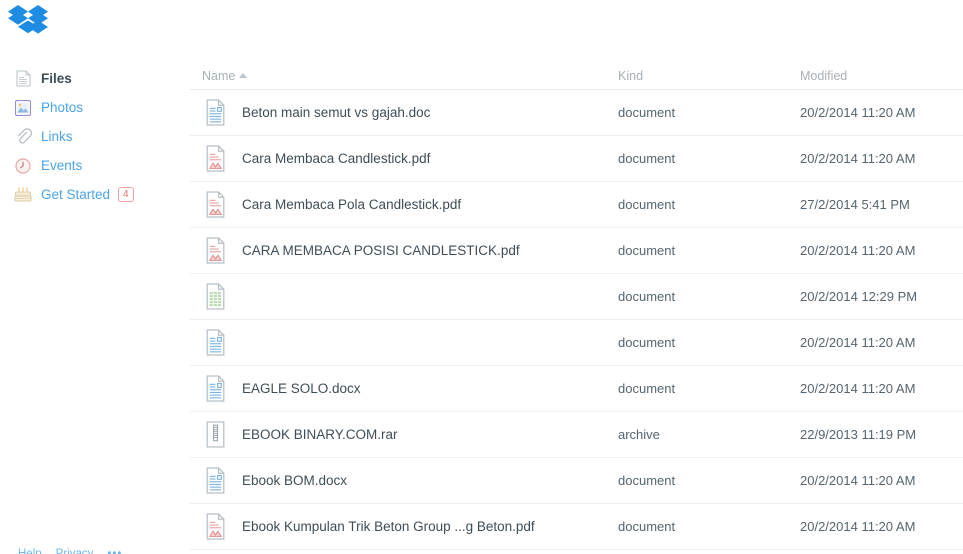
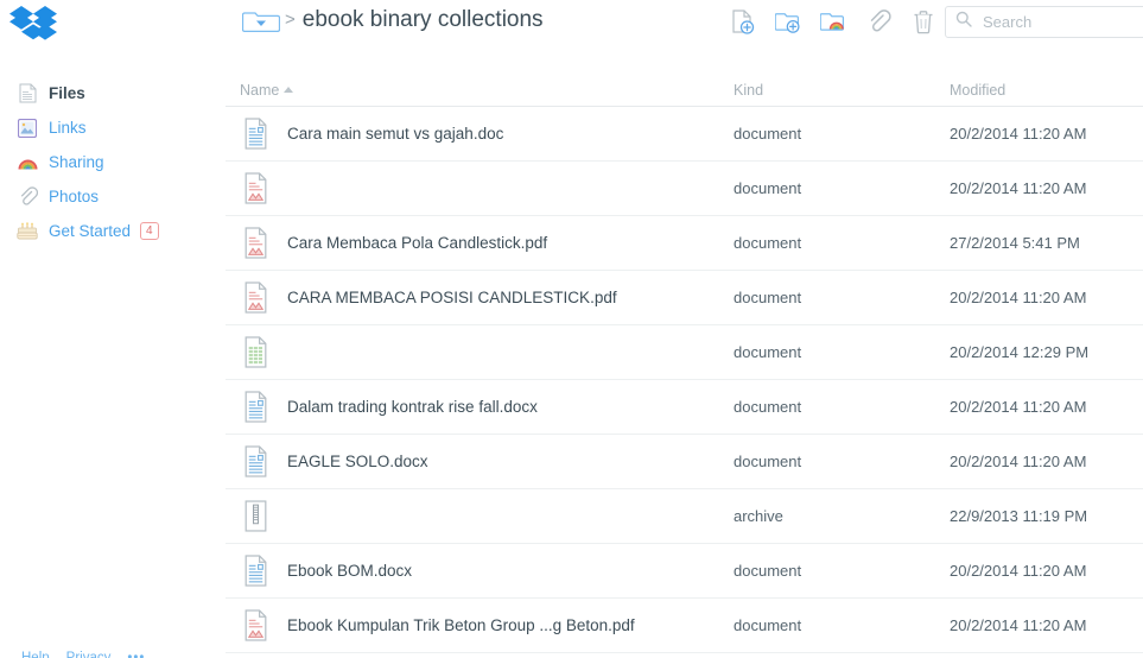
  Files
- Photos
+ Links
+ Sharing
- Links
+ Photos
- Events
  Get Started
  4
+ >
+ ebook binary collections
+ Search
  Name
  Kind
  Modified
- Beton main semut vs gajah.doc
+ Cara main semut vs gajah.doc
  document
  20/2/2014 11:20 AM
- Cara Membaca Candlestick.pdf
  document
  20/2/2014 11:20 AM
  Cara Membaca Pola Candlestick.pdf
  document
  27/2/2014 5:41 PM
  CARA MEMBACA POSISI CANDLESTICK.pdf
  document
  20/2/2014 11:20 AM
  document
  20/2/2014 12:29 PM
+ Dalam trading kontrak rise fall.docx
  document
  20/2/2014 11:20 AM
  EAGLE SOLO.docx
  document
  20/2/2014 11:20 AM
- EBOOK BINARY.COM.rar
  archive
  22/9/2013 11:19 PM
  Ebook BOM.docx
  document
  20/2/2014 11:20 AM
  Ebook Kumpulan Trik Beton Group ...g Beton.pdf
  document
  20/2/2014 11:20 AM
